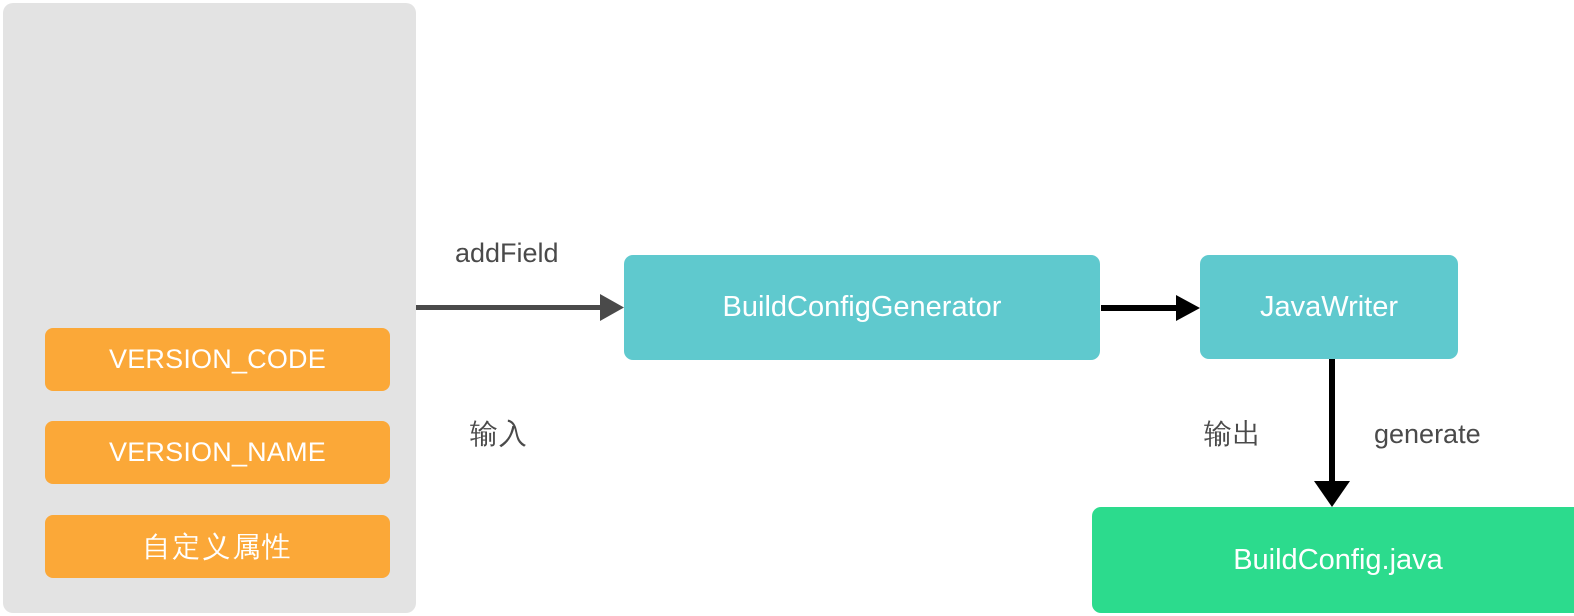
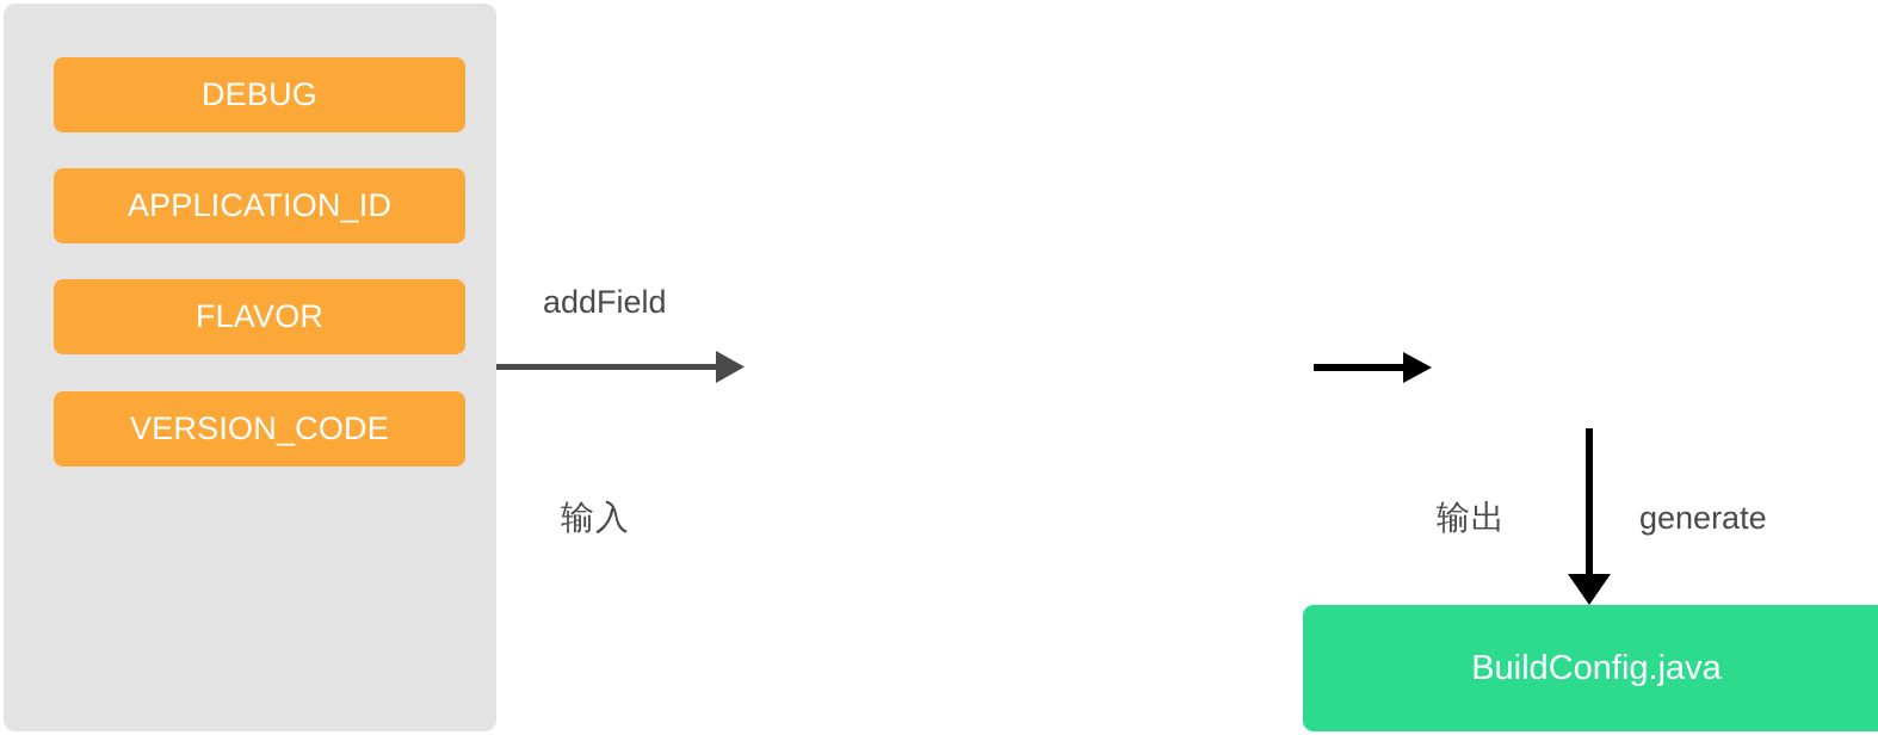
+ DEBUG
+ APPLICATION_ID
+ FLAVOR
  VERSION_CODE
- VERSION_NAME
- 自定义属性
- BuildConfigGenerator
- JavaWriter
  BuildConfig.java
  addField
  输入
  输出
  generate
